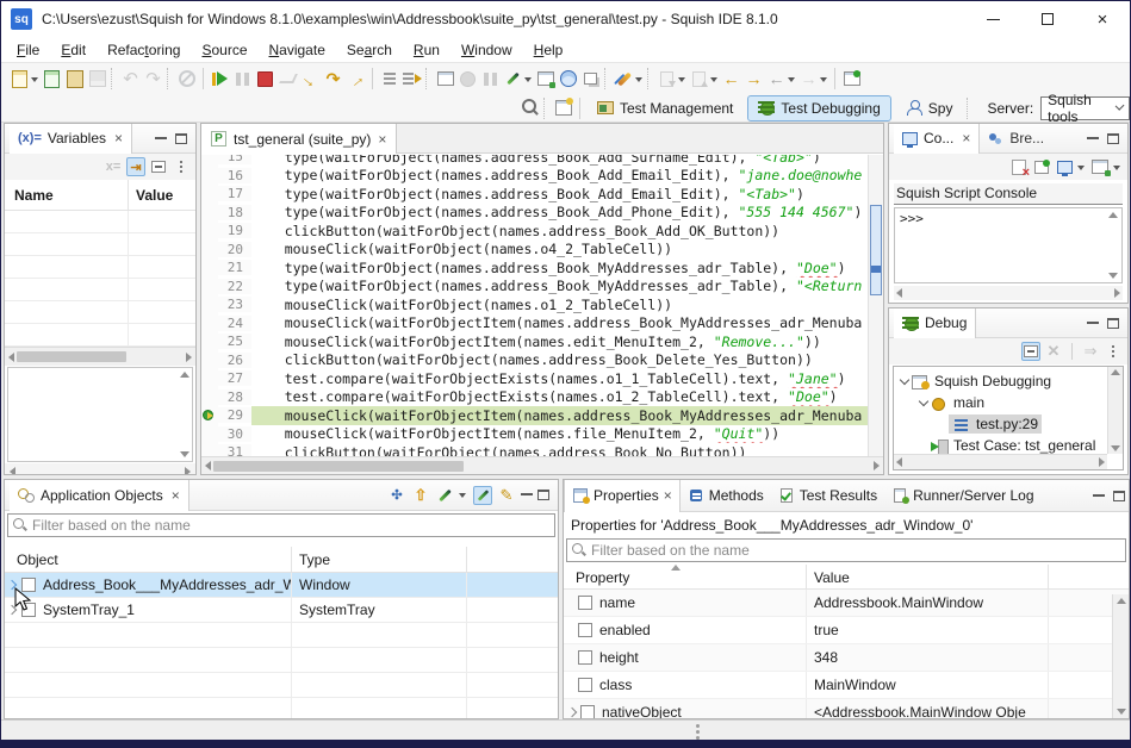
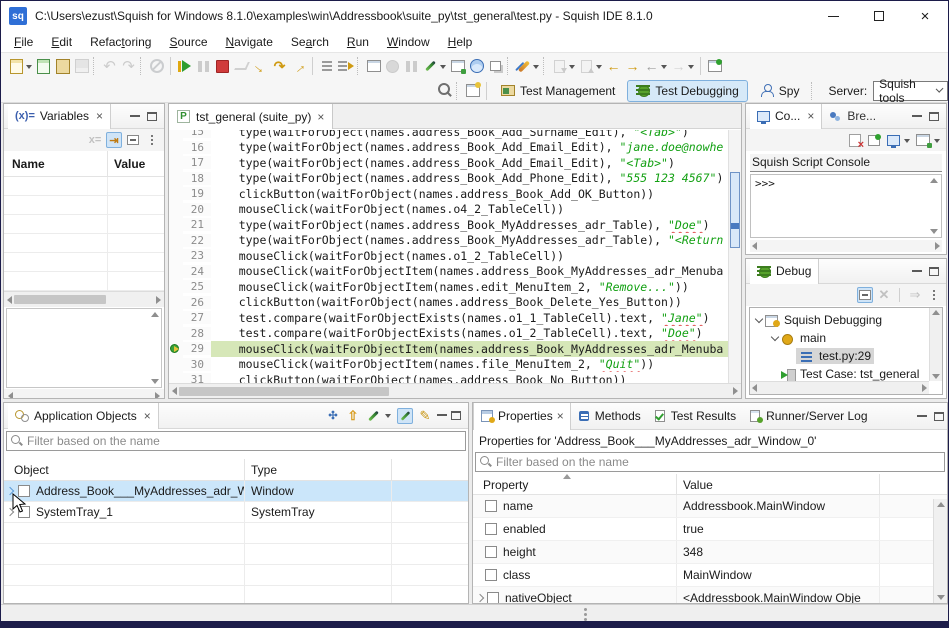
  sq
  C:\Users\ezust\Squish for Windows 8.1.0\examples\win\Addressbook\suite_py\tst_general\test.py - Squish IDE 8.1.0
  ×
  File
  Edit
  Refactoring
  Source
  Navigate
  Search
  Run
  Window
  Help
  ↶
  ↷
  ↷
  ←
  →
  ←
  →
  Test Management
  Test Debugging
  Spy
  Server:
  Squish tools
  (x)=
  Variables
  ×
  x=
  ⇥
  Name
  Value
  P
  tst_general (suite_py)
  ×
  15
  type(waitForObject(names.address_Book_Add_Surname_Edit),
  "<Tab>"
  )
  16
  type(waitForObject(names.address_Book_Add_Email_Edit),
  "jane.doe@nowhe
  17
  type(waitForObject(names.address_Book_Add_Email_Edit),
  "<Tab>"
  )
  18
  type(waitForObject(names.address_Book_Add_Phone_Edit),
- "555 144 4567"
+ "555 123 4567"
  )
  19
  clickButton(waitForObject(names.address_Book_Add_OK_Button))
  20
  mouseClick(waitForObject(names.o4_2_TableCell))
  21
  type(waitForObject(names.address_Book_MyAddresses_adr_Table),
  "Doe"
  )
  22
  type(waitForObject(names.address_Book_MyAddresses_adr_Table),
  "<Return
  23
  mouseClick(waitForObject(names.o1_2_TableCell))
  24
  mouseClick(waitForObjectItem(names.address_Book_MyAddresses_adr_Menuba
  25
  mouseClick(waitForObjectItem(names.edit_MenuItem_2,
  "Remove..."
  ))
  26
  clickButton(waitForObject(names.address_Book_Delete_Yes_Button))
  27
  test.compare(waitForObjectExists(names.o1_1_TableCell).text,
  "Jane"
  )
  28
  test.compare(waitForObjectExists(names.o1_2_TableCell).text,
  "Doe"
  )
  29
  mouseClick(waitForObjectItem(names.address_Book_MyAddresses_adr_Menuba
  30
  mouseClick(waitForObjectItem(names.file_MenuItem_2,
  "Quit"
  ))
  31
  clickButton(waitForObject(names.address_Book_No_Button))
  Co...
  ×
  Bre...
  Squish Script Console
  >>>
  Debug
  ✕
  ⇒
  Squish Debugging
  main
  test.py:29
  Test Case: tst_general
  Application Objects
  ×
  ✣
  ⇧
  ✎
  Filter based on the name
  Object
  Type
  Address_Book___MyAddresses_adr_W
  Window
  SystemTray_1
  SystemTray
  Properties
  ×
  Methods
  Test Results
  Runner/Server Log
  Properties for 'Address_Book___MyAddresses_adr_Window_0'
  Filter based on the name
  Property
  Value
  name
  Addressbook.MainWindow
  enabled
  true
  height
  348
  class
  MainWindow
  nativeObject
  <Addressbook.MainWindow Obje
